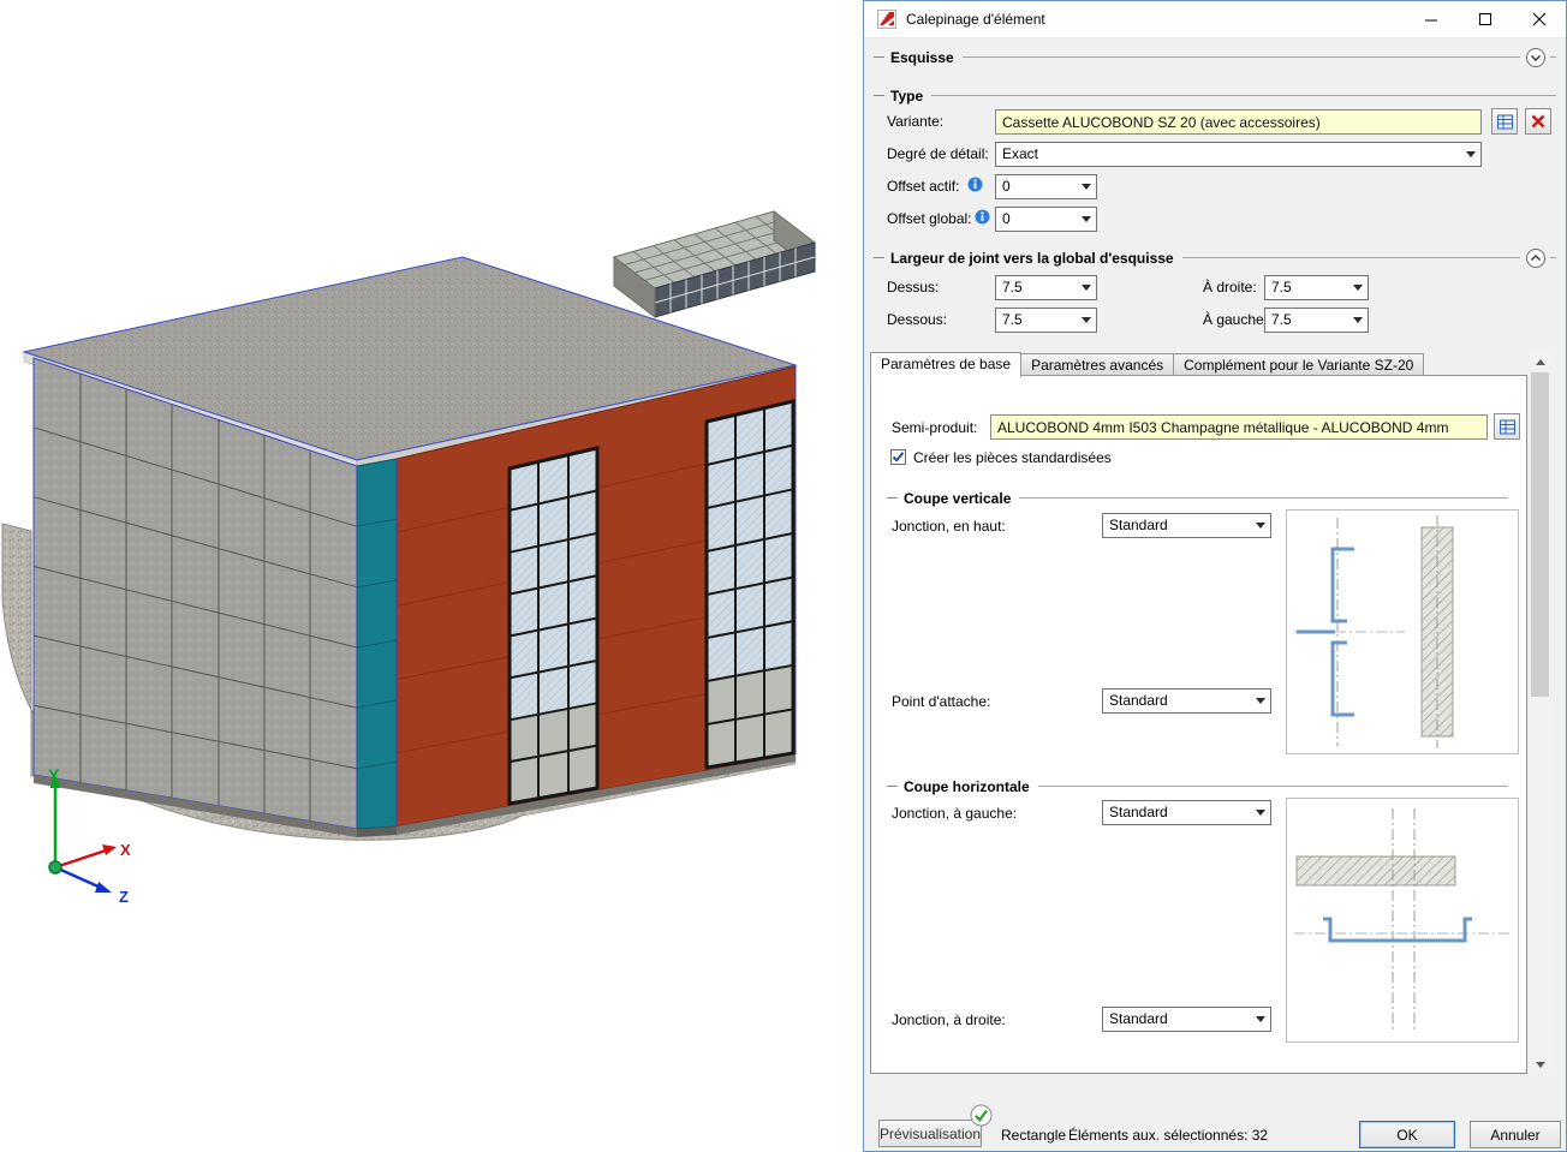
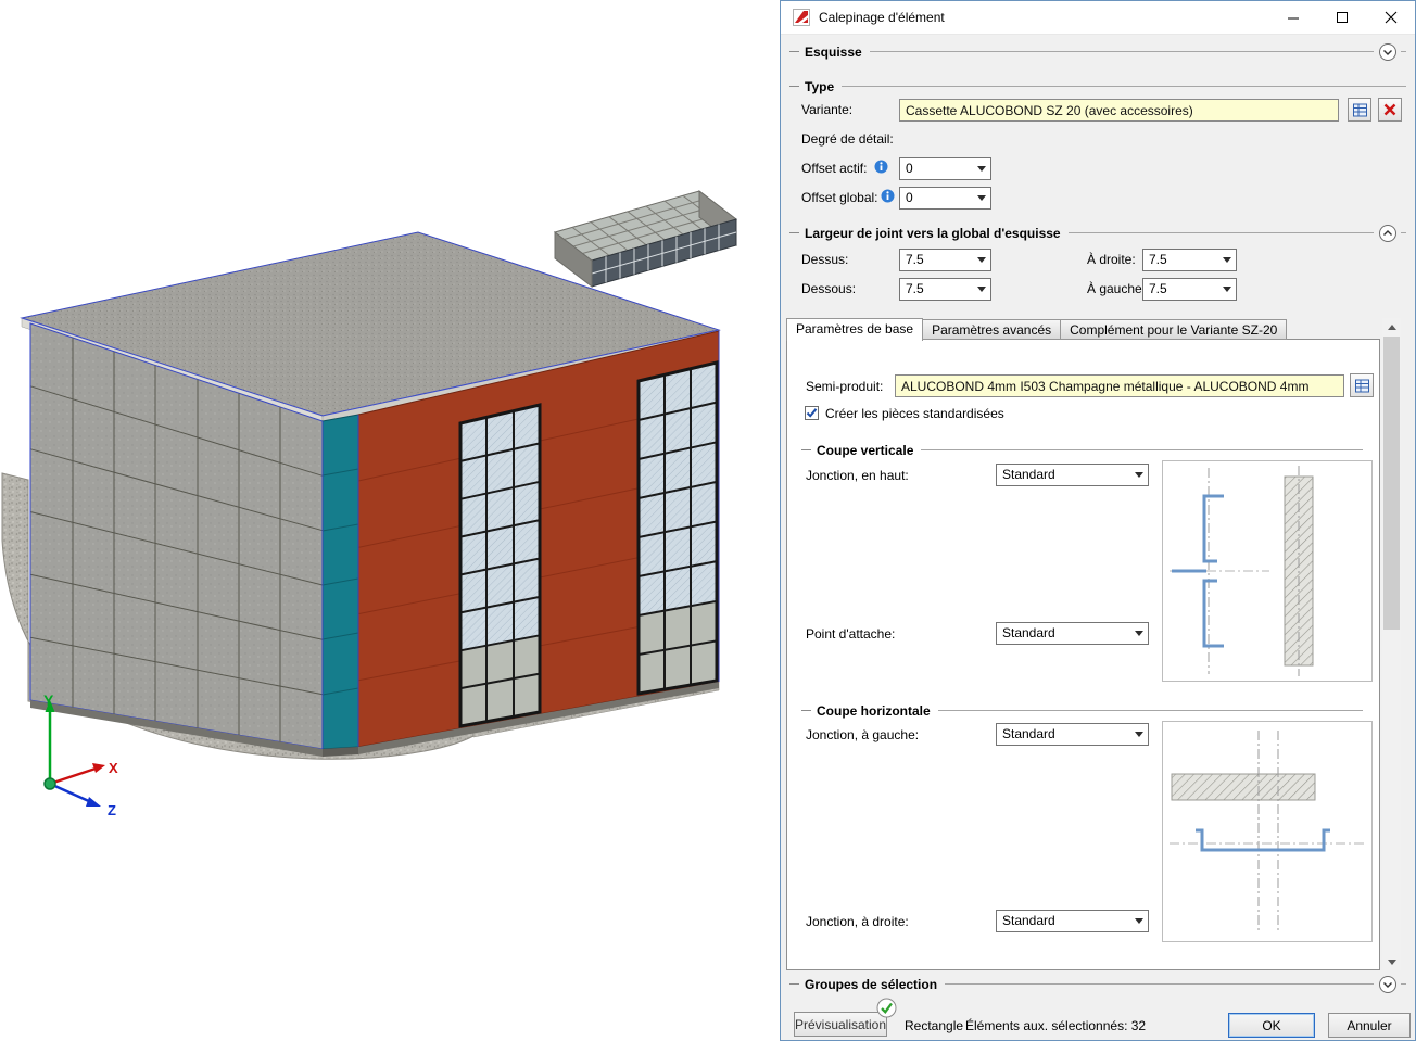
  Y
  X
  Z
  Calepinage d'élément
  Esquisse
  Type
  Variante:
  Cassette ALUCOBOND SZ 20 (avec accessoires)
  Degré de détail:
- Exact
  Offset actif:
  0
  Offset global:
  0
  Largeur de joint vers la global d'esquisse
  Dessus:
  7.5
  À droite:
  7.5
  Dessous:
  7.5
  À gauche
  7.5
  Paramètres de base
  Paramètres avancés
  Complément pour le Variante SZ-20
  Semi-produit:
  ALUCOBOND 4mm I503 Champagne métallique - ALUCOBOND 4mm
  Créer les pièces standardisées
  Coupe verticale
  Jonction, en haut:
  Standard
  Point d'attache:
  Standard
  Coupe horizontale
  Jonction, à gauche:
  Standard
  Jonction, à droite:
  Standard
+ Groupes de sélection
  Prévisualisation
  Rectangle
  Éléments aux. sélectionnés: 32
  OK
  Annuler
